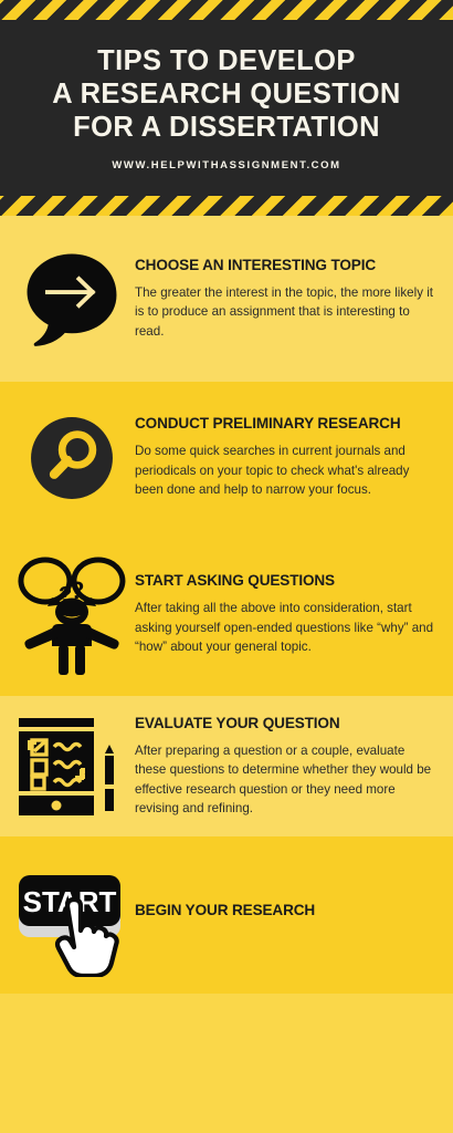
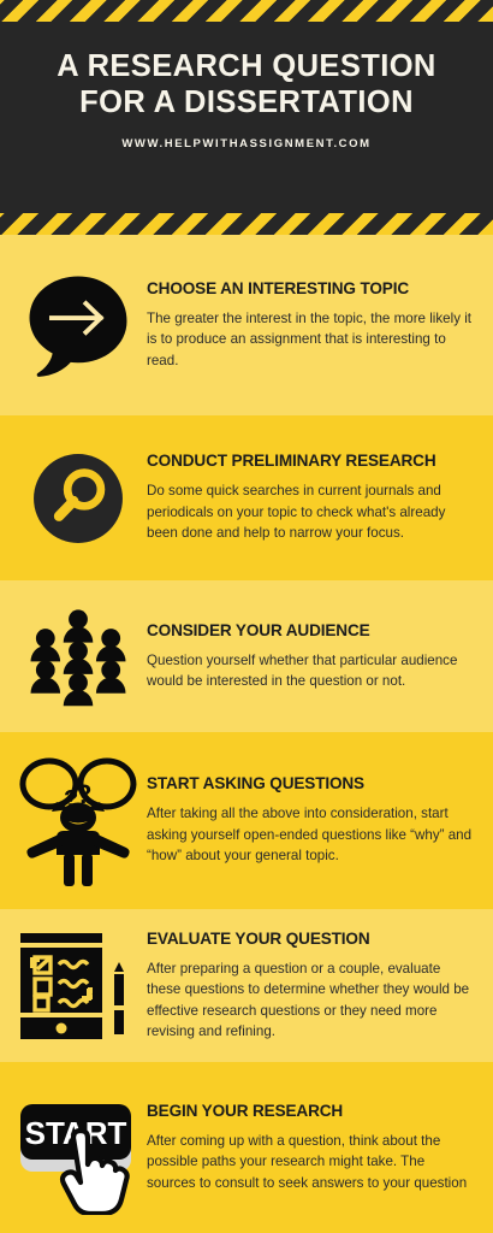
- TIPS TO DEVELOP
  A RESEARCH QUESTION
  FOR A DISSERTATION
  WWW.HELPWITHASSIGNMENT.COM
  CHOOSE AN INTERESTING TOPIC
  The greater the interest in the topic, the more likely it is to produce an assignment that is interesting to read.
  CONDUCT PRELIMINARY RESEARCH
  Do some quick searches in current journals and periodicals on your topic to check what's already been done and help to narrow your focus.
+ CONSIDER YOUR AUDIENCE
+ Question yourself whether that particular audience would be interested in the question or not.
  ?
  ?
  START ASKING QUESTIONS
  After taking all the above into consideration, start asking yourself open-ended questions like “why” and “how” about your general topic.
  EVALUATE YOUR QUESTION
- After preparing a question or a couple, evaluate these questions to determine whether they would be effective research question or they need more revising and refining.
+ After preparing a question or a couple, evaluate these questions to determine whether they would be effective research questions or they need more revising and refining.
  STRT
  BEGIN YOUR RESEARCH
+ After coming up with a question, think about the possible paths your research might take. The sources to consult to seek answers to your question
